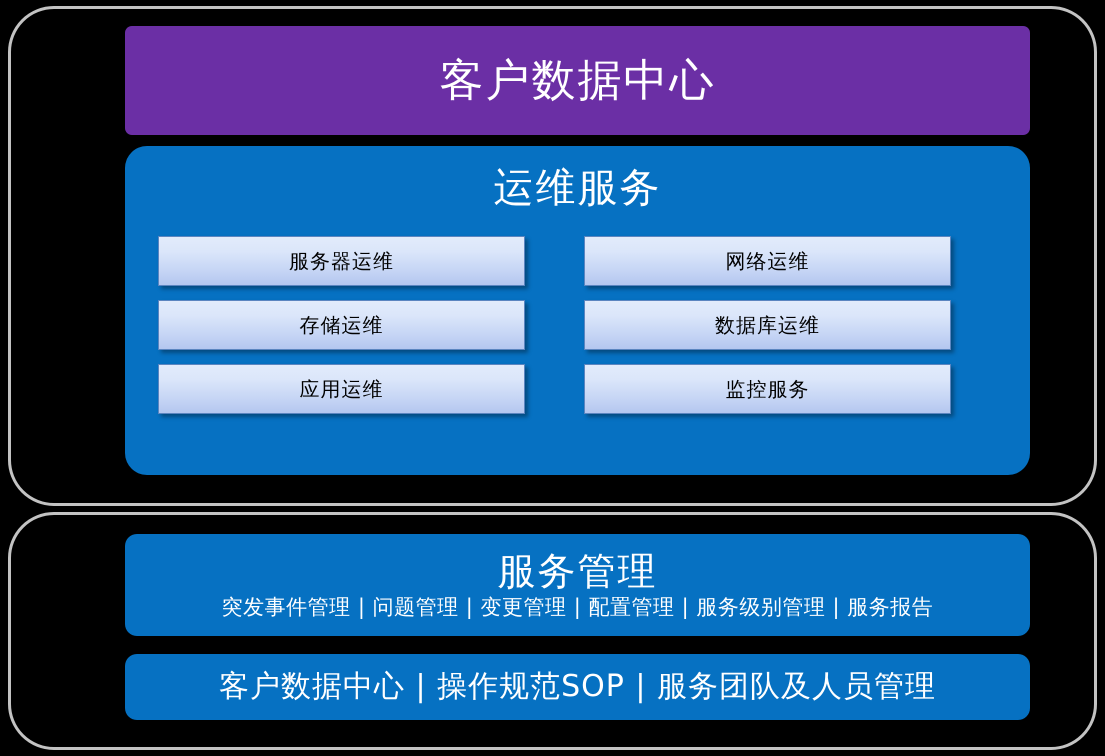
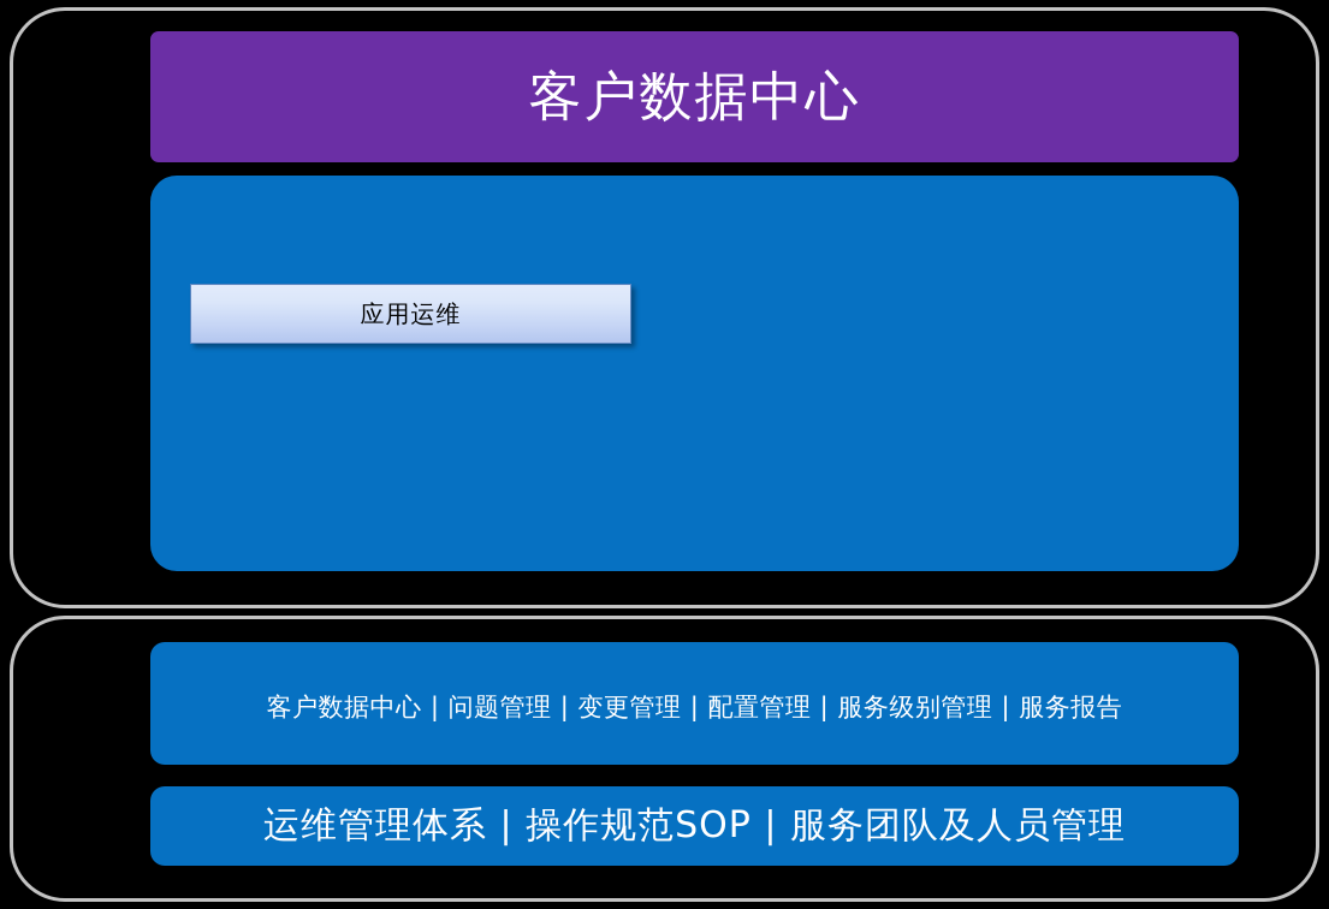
  客户数据中心
- 运维服务
- 服务器运维
- 网络运维
- 存储运维
- 数据库运维
  应用运维
- 监控服务
- 服务管理
- 突发事件管理 | 问题管理 | 变更管理 | 配置管理 | 服务级别管理 | 服务报告
+ 客户数据中心 | 问题管理 | 变更管理 | 配置管理 | 服务级别管理 | 服务报告
- 客户数据中心 | 操作规范SOP | 服务团队及人员管理
+ 运维管理体系 | 操作规范SOP | 服务团队及人员管理
